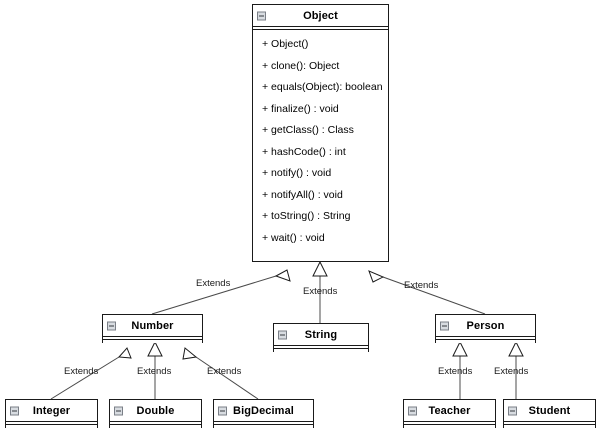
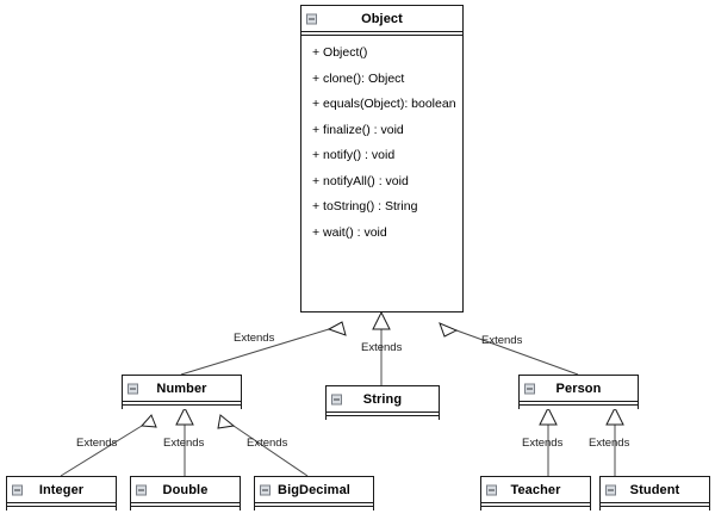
  Extends
  Extends
  Extends
  Extends
  Extends
  Extends
  Extends
  Extends
  Object
  + Object()
  + clone(): Object
  + equals(Object): boolean
  + finalize() : void
- + getClass() : Class
- + hashCode() : int
  + notify() : void
  + notifyAll() : void
  + toString() : String
  + wait() : void
  Number
  String
  Person
  Integer
  Double
  BigDecimal
  Teacher
  Student
